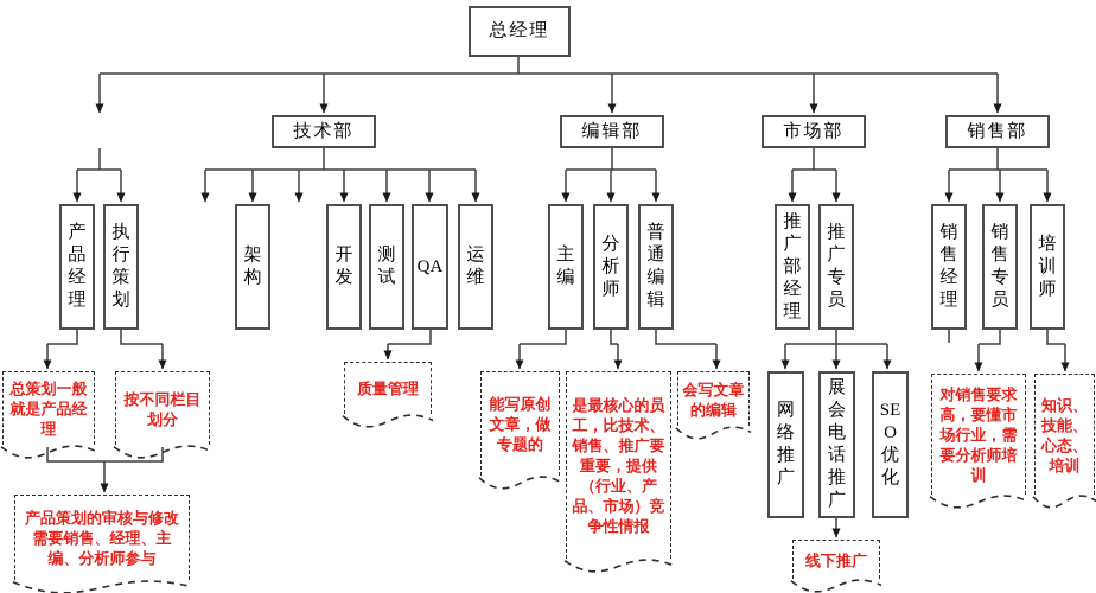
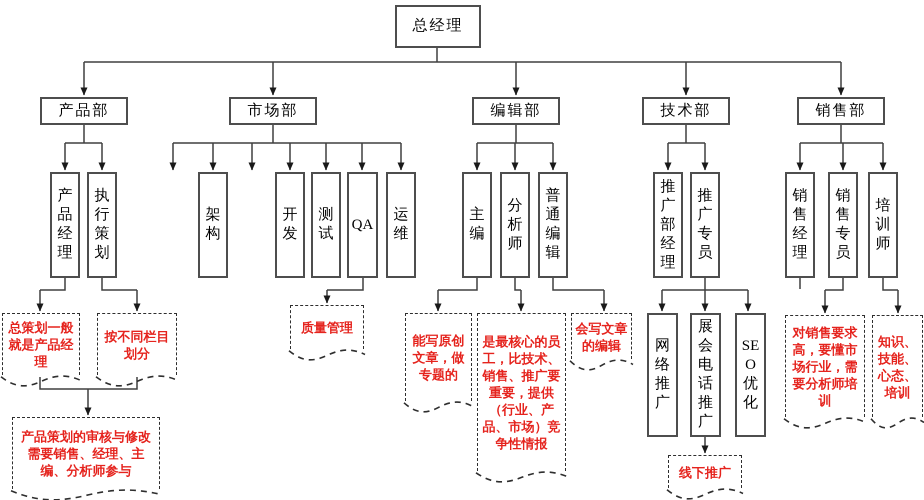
  总经理
+ 产品部
- 技术部
+ 市场部
  编辑部
- 市场部
+ 技术部
  销售部
  产品经理
  执行策划
  架构
  开发
  测试
  QA
  运维
  主编
  分析师
  普通编辑
  推广部经理
  推广专员
  销售经理
  销售专员
  培训师
  网络推广
  展会电话推广
  SEO优化
  总策划一般就是产品经理
  按不同栏目划分
  产品策划的审核与修改需要销售、经理、主编、分析师参与
  质量管理
  能写原创文章，做专题的
  是最核心的员工，比技术、销售、推广要重要，提供（行业、产品、市场）竞争性情报
  会写文章的编辑
  线下推广
  对销售要求高，要懂市场行业，需要分析师培训
  知识、技能、心态、培训
